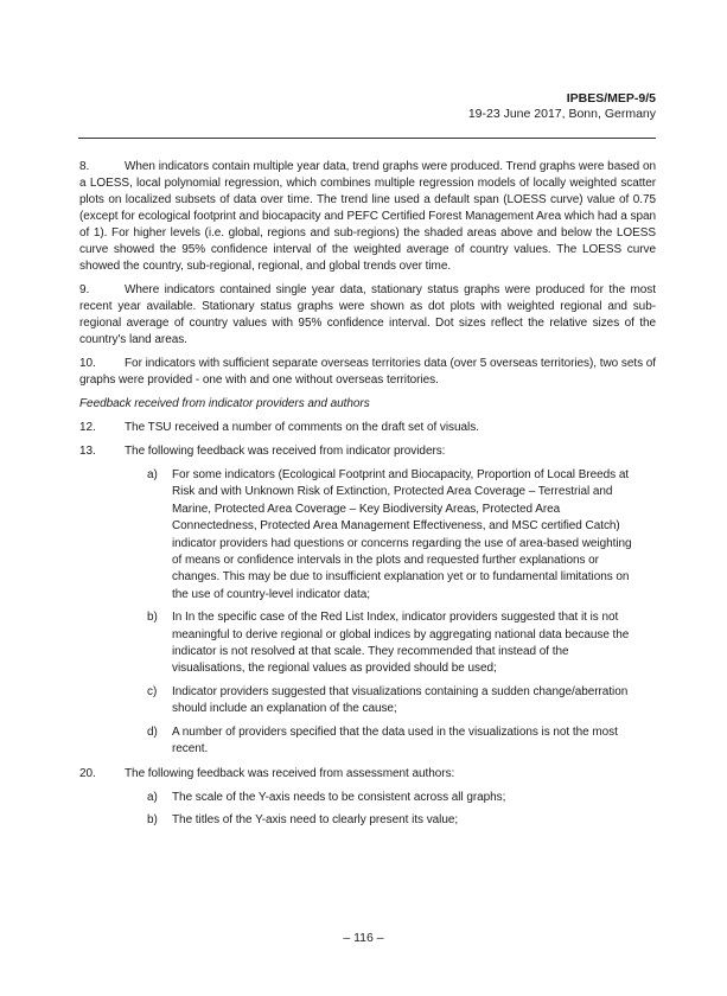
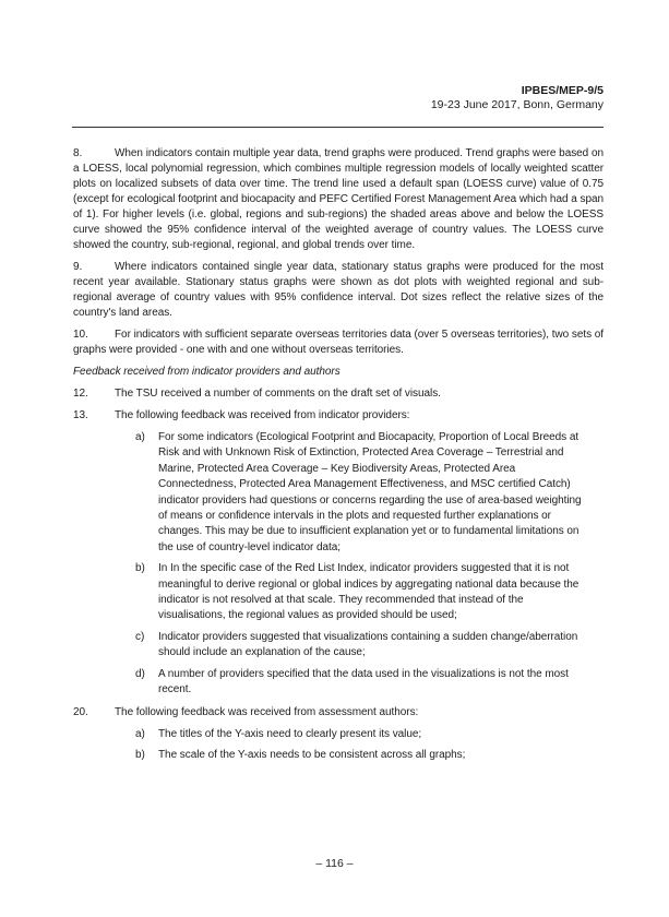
  IPBES/MEP-9/5
  19-23 June 2017, Bonn, Germany
  8. When indicators contain multiple year data, trend graphs were produced. Trend graphs were based on a LOESS, local polynomial regression, which combines multiple regression models of locally weighted scatter plots on localized subsets of data over time. The trend line used a default span (LOESS curve) value of 0.75 (except for ecological footprint and biocapacity and PEFC Certified Forest Management Area which had a span of 1). For higher levels (i.e. global, regions and sub-regions) the shaded areas above and below the LOESS curve showed the 95% confidence interval of the weighted average of country values. The LOESS curve showed the country, sub-regional, regional, and global trends over time.
  9. Where indicators contained single year data, stationary status graphs were produced for the most recent year available. Stationary status graphs were shown as dot plots with weighted regional and sub-regional average of country values with 95% confidence interval. Dot sizes reflect the relative sizes of the country's land areas.
  10. For indicators with sufficient separate overseas territories data (over 5 overseas territories), two sets of graphs were provided - one with and one without overseas territories.
  Feedback received from indicator providers and authors
  12. The TSU received a number of comments on the draft set of visuals.
  13. The following feedback was received from indicator providers:
  a)
  For some indicators (Ecological Footprint and Biocapacity, Proportion of Local Breeds at Risk and with Unknown Risk of Extinction, Protected Area Coverage – Terrestrial and Marine, Protected Area Coverage – Key Biodiversity Areas, Protected Area Connectedness, Protected Area Management Effectiveness, and MSC certified Catch) indicator providers had questions or concerns regarding the use of area-based weighting of means or confidence intervals in the plots and requested further explanations or changes. This may be due to insufficient explanation yet or to fundamental limitations on the use of country-level indicator data;
  b)
  In In the specific case of the Red List Index, indicator providers suggested that it is not meaningful to derive regional or global indices by aggregating national data because the indicator is not resolved at that scale. They recommended that instead of the visualisations, the regional values as provided should be used;
  c)
  Indicator providers suggested that visualizations containing a sudden change/aberration should include an explanation of the cause;
  d)
  A number of providers specified that the data used in the visualizations is not the most recent.
  20. The following feedback was received from assessment authors:
  a)
- The scale of the Y-axis needs to be consistent across all graphs;
+ The titles of the Y-axis need to clearly present its value;
  b)
- The titles of the Y-axis need to clearly present its value;
+ The scale of the Y-axis needs to be consistent across all graphs;
  – 116 –
